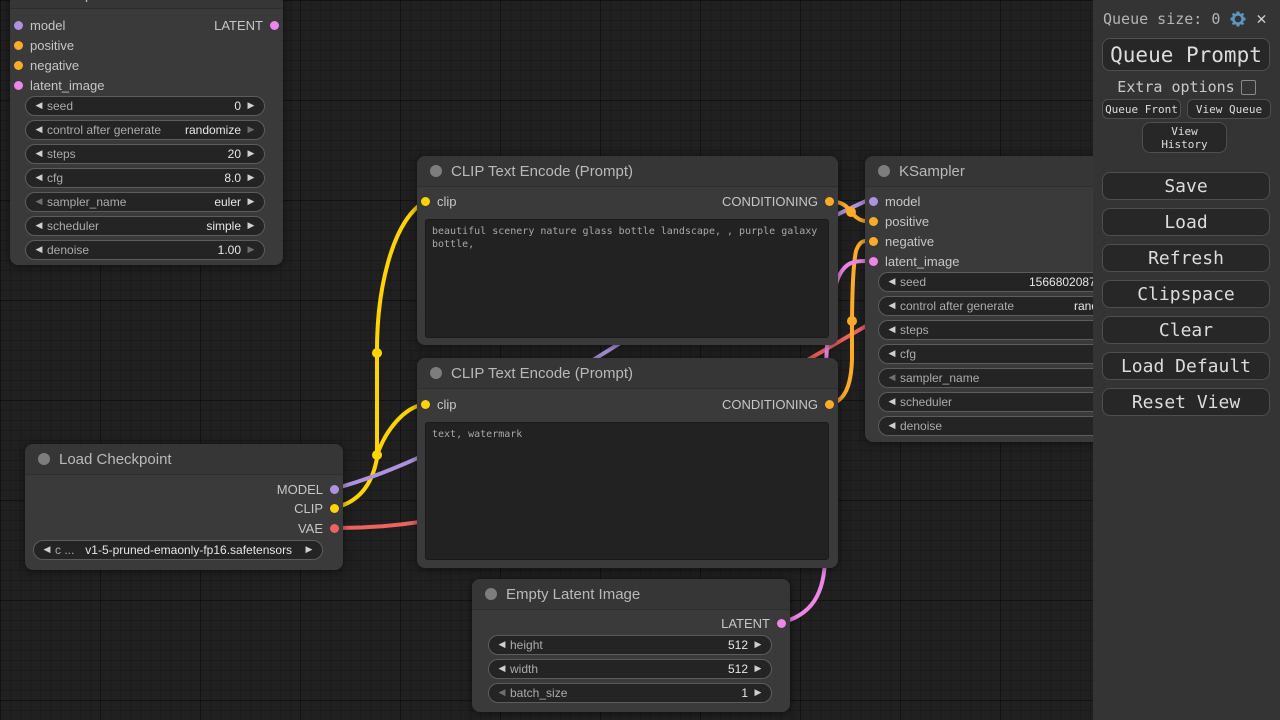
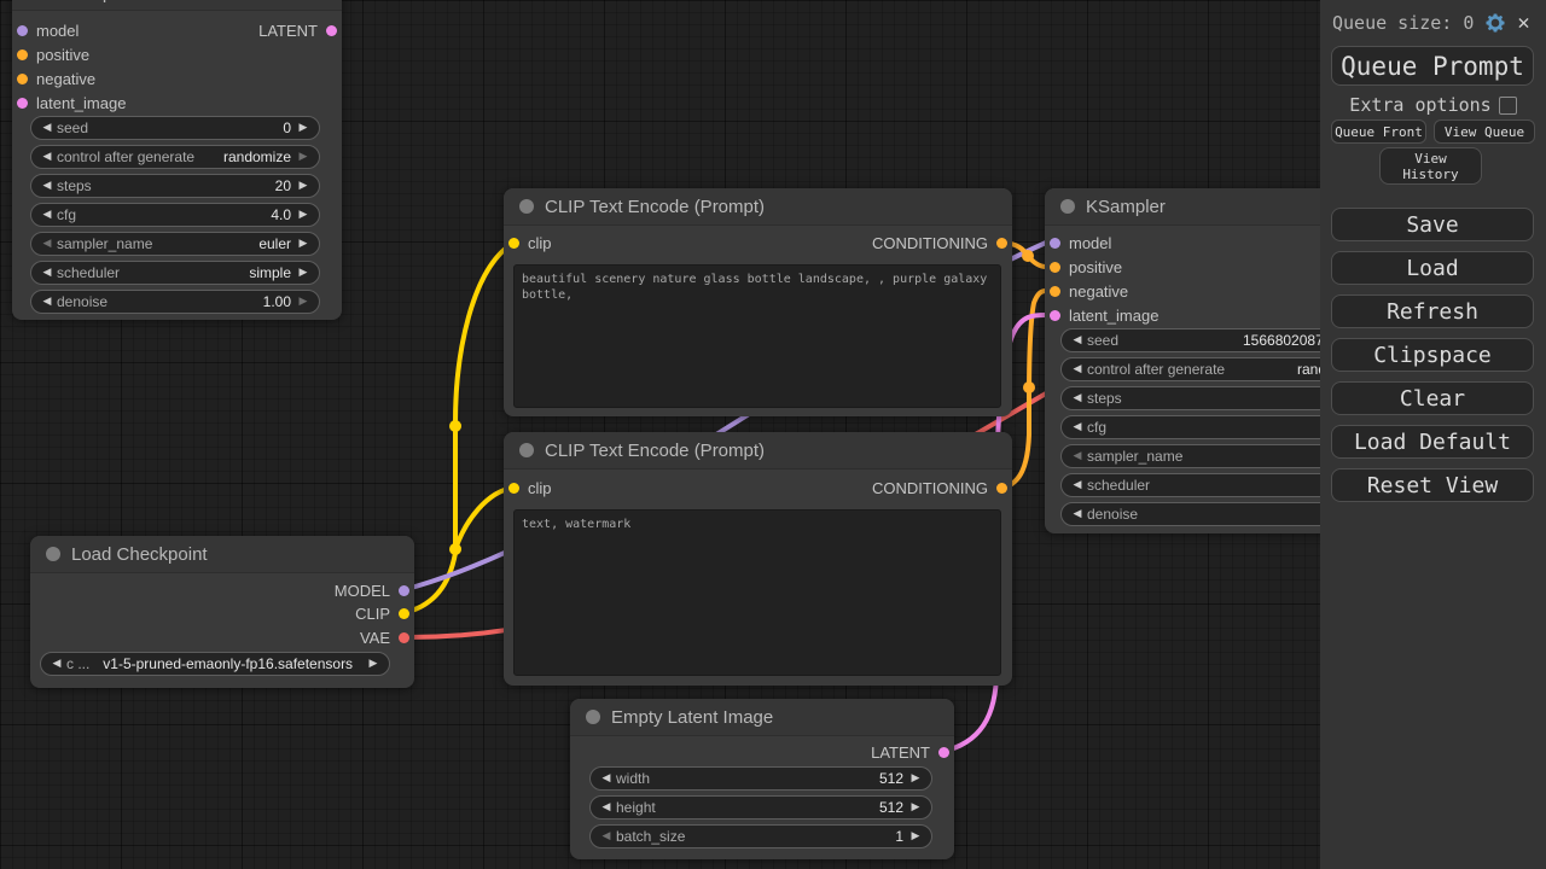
  model
  LATENT
  positive
  negative
  latent_image
  ◀
  seed
  0
  ▶
  ◀
  control after generate
  randomize
  ▶
  ◀
  steps
  20
  ▶
  ◀
  cfg
- 8.0
+ 4.0
  ▶
  ◀
  sampler_name
  euler
  ▶
  ◀
  scheduler
  simple
  ▶
  ◀
  denoise
  1.00
  ▶
  CLIP Text Encode (Prompt)
  clip
  CONDITIONING
  beautiful scenery nature glass bottle landscape, , purple galaxy bottle,
  CLIP Text Encode (Prompt)
  clip
  CONDITIONING
  text, watermark
  KSampler
  model
  positive
  negative
  latent_image
  ◀
  seed
  156680208
  ◀
  control after generate
  ◀
  steps
  ◀
  cfg
  ◀
  sampler_name
  ◀
  scheduler
  ◀
  denoise
  Load Checkpoint
  MODEL
  CLIP
  VAE
  ◀
  c ...
  v1-5-pruned-emaonly-fp16.safetensors
  ▶
  Empty Latent Image
  LATENT
  ◀
- height
+ width
  512
  ▶
  ◀
- width
+ height
  512
  ▶
  ◀
  batch_size
  1
  ▶
  Queue size: 0
  ✕
  Queue Prompt
  Extra options
  Queue Front
  View Queue
  View History
  Save
  Load
  Refresh
  Clipspace
  Clear
  Load Default
  Reset View
